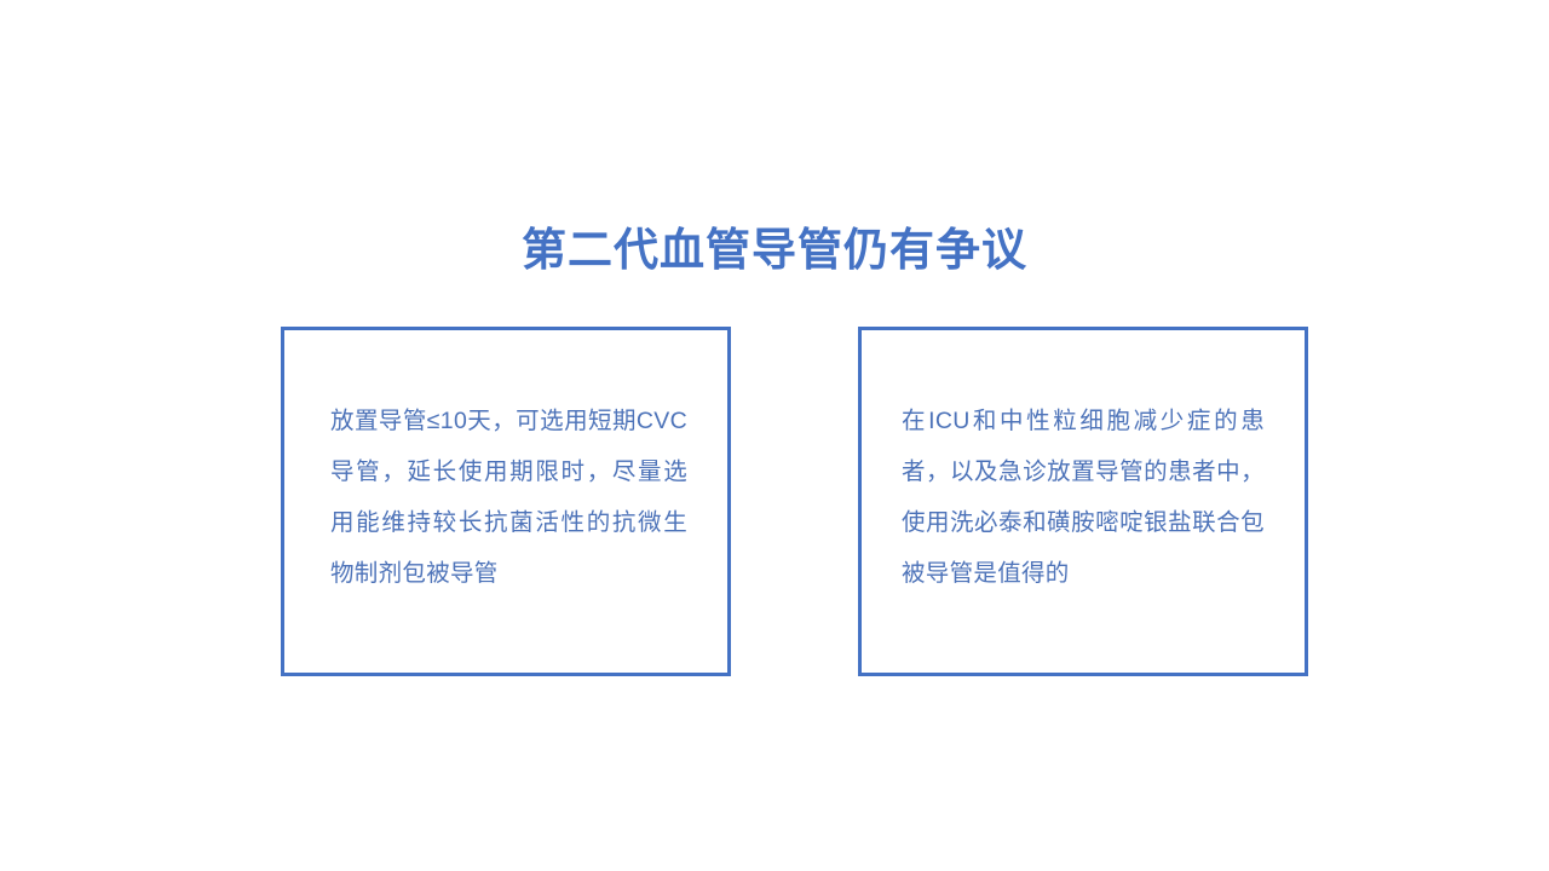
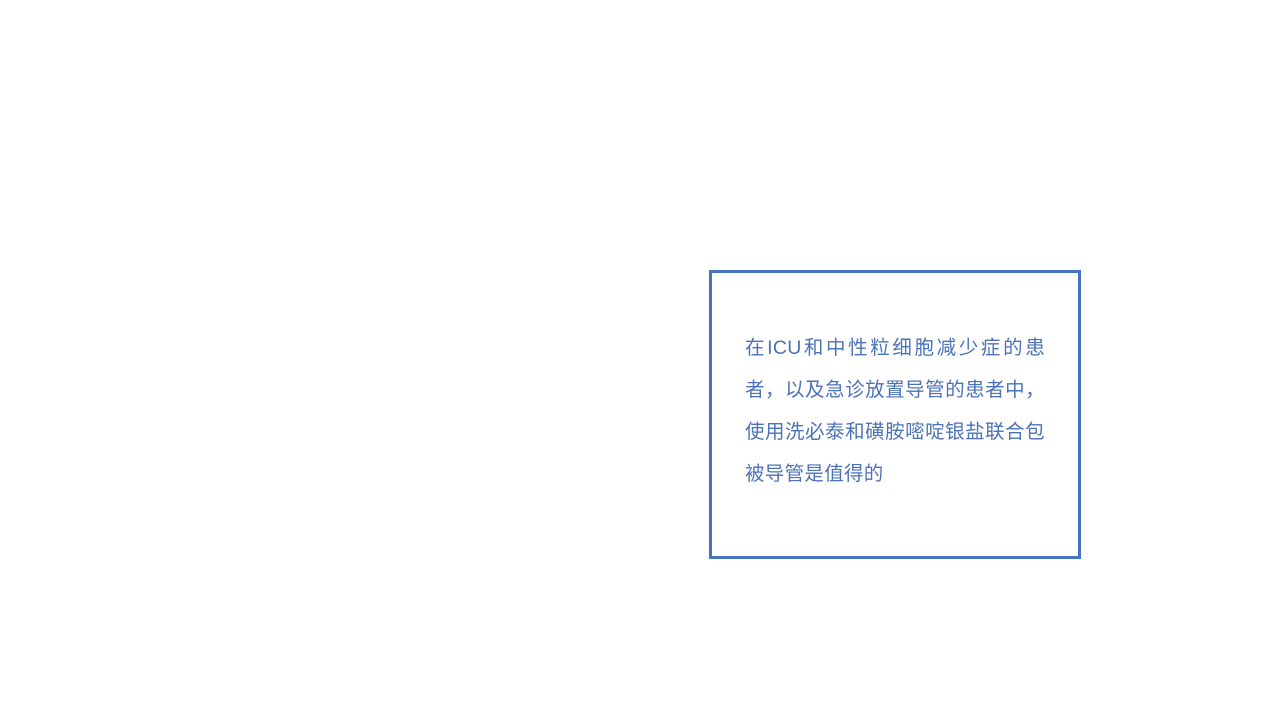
- 第二代血管导管仍有争议
- 放置导管≤10天，可选用短期CVC导管，延长使用期限时，尽量选用能维持较长抗菌活性的抗微生物制剂包被导管
  在ICU和中性粒细胞减少症的患者，以及急诊放置导管的患者中，使用洗必泰和磺胺嘧啶银盐联合包被导管是值得的
